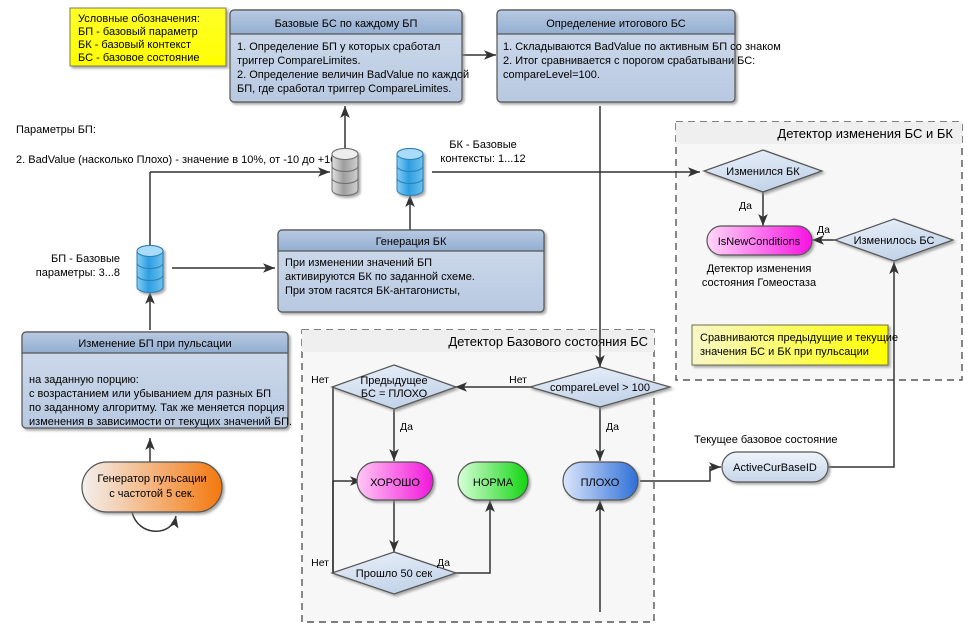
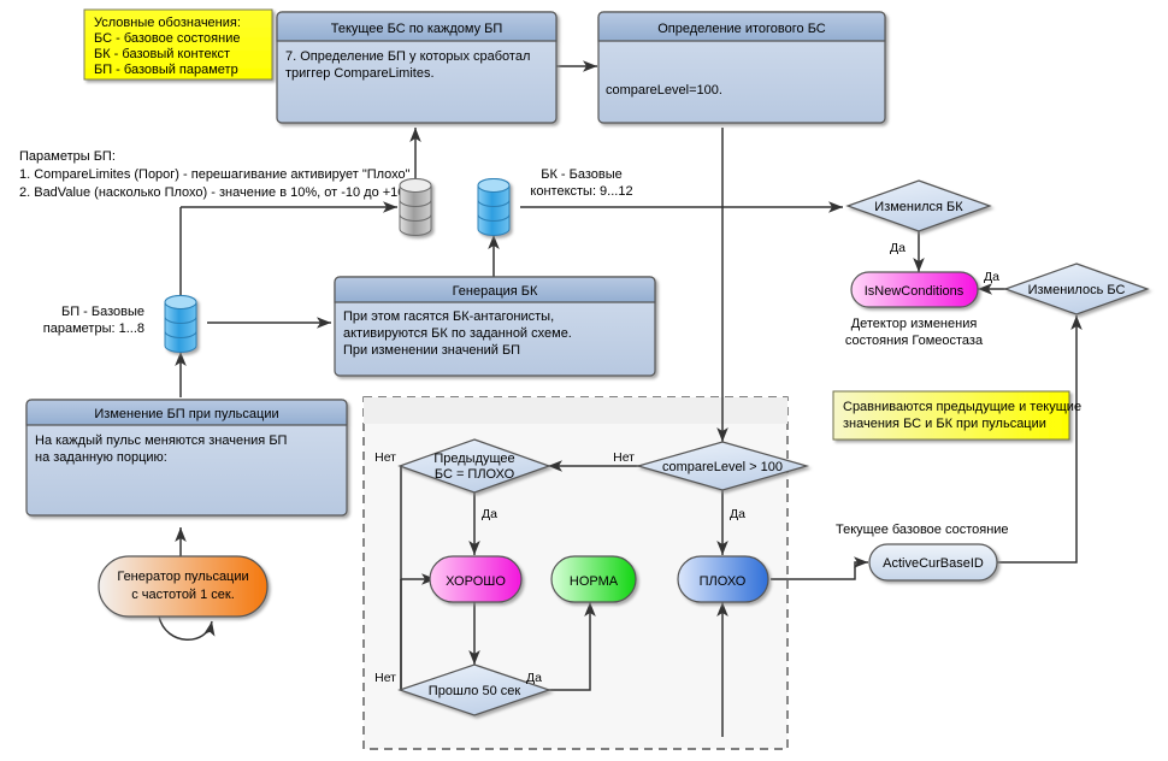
- Детектор изменения БС и БК
- Детектор Базового состояния БС
  Условные обозначения:
- БП - базовый параметр
+ БС - базовое состояние
  БК - базовый контекст
- БС - базовое состояние
+ БП - базовый параметр
- Базовые БС по каждому БП
+ Текущее БС по каждому БП
- 1. Определение БП у которых сработал
+ 7. Определение БП у которых сработал
  триггер CompareLimites.
- 2. Определение величин BadValue по каждой
- БП, где сработал триггер CompareLimites.
  Определение итогового БС
- 1. Складываются BadValue по активным БП со знаком
- 2. Итог сравнивается с порогом срабатывани БС:
  compareLevel=100.
  Параметры БП:
+ 1. CompareLimites (Порог) - перешагивание активирует "Плохо"
  2. BadValue (насколько Плохо) - значение в 10%, от -10 до +1
  БК - Базовые
- контексты: 1...12
+ контексты: 9...12
  БП - Базовые
- параметры: 3...8
+ параметры: 1...8
  Генерация БК
- При изменении значений БП
+ При этом гасятся БК-антагонисты,
  активируются БК по заданной схеме.
- При этом гасятся БК-антагонисты,
+ При изменении значений БП
  Изменение БП при пульсации
+ На каждый пульс меняются значения БП
  на заданную порцию:
- с возрастанием или убыванием для разных БП
- по заданному алгоритму. Так же меняется порция
- изменения в зависимости от текущих значений БП.
  Генератор пульсации
- с частотой 5 сек.
+ с частотой 1 сек.
  Изменился БК
  Изменилось БС
  IsNewConditions
  Детектор изменения
  состояния Гомеостаза
  Да
  Да
  Сравниваются предыдущие и текущие
  значения БС и БК при пульсации
  compareLevel > 100
  Предыдущее
  БС = ПЛОХО
  ХОРОШО
  НОРМА
  ПЛОХО
  Прошло 50 сек
  Нет
  Нет
  Да
  Да
  Нет
  Да
  Текущее базовое состояние
  ActiveCurBaseID
